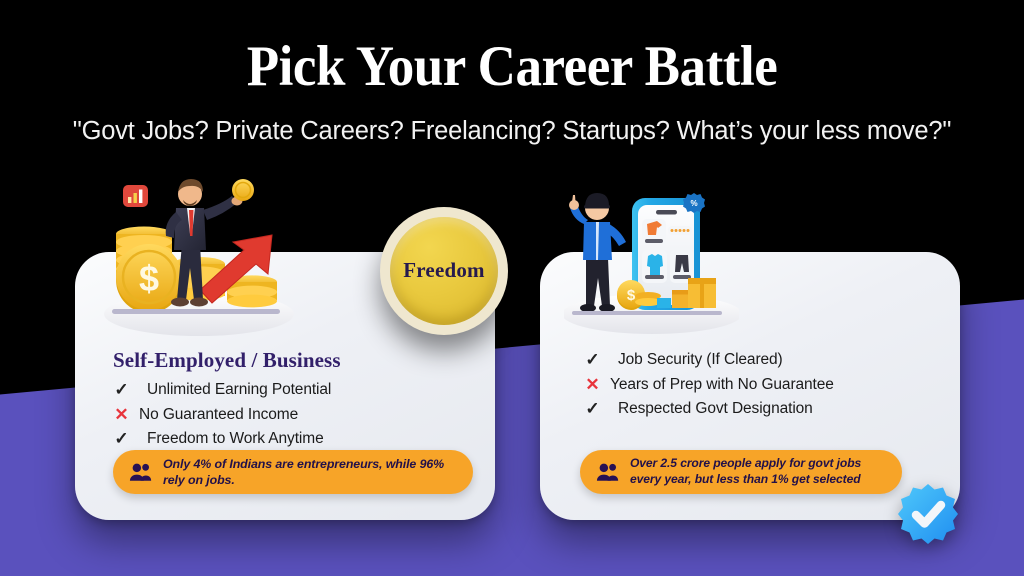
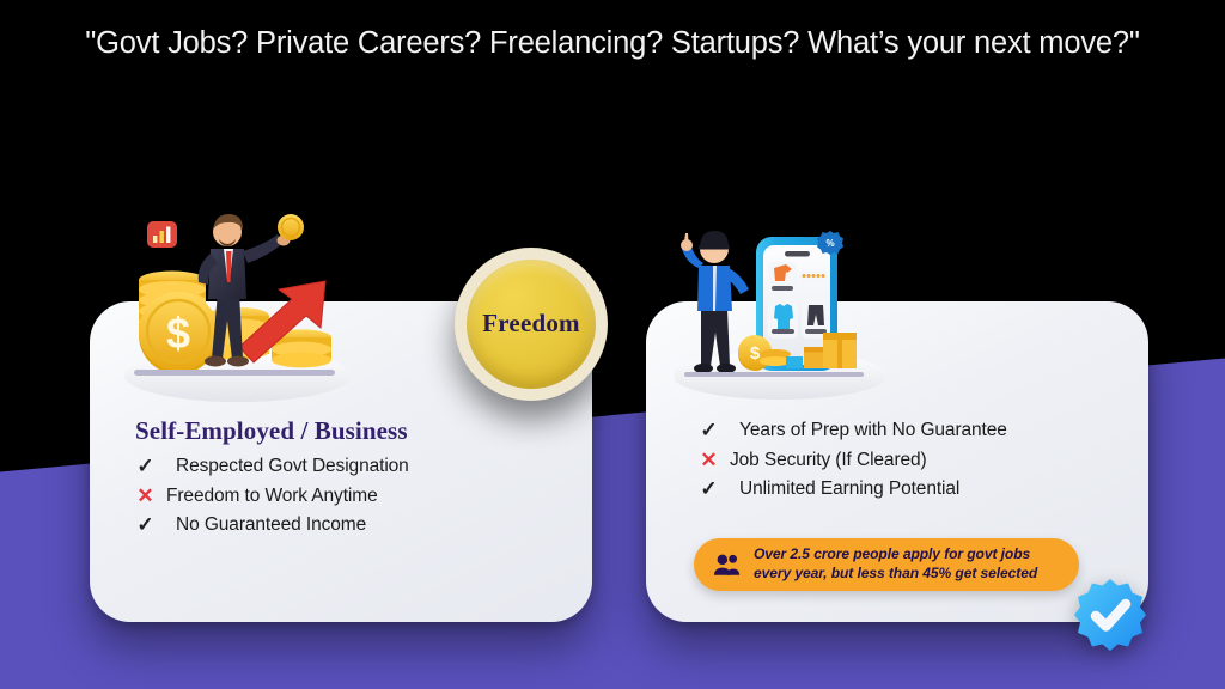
- Pick Your Career Battle
- "Govt Jobs? Private Careers? Freelancing? Startups? What’s your less move?"
+ "Govt Jobs? Private Careers? Freelancing? Startups? What’s your next move?"
  Self-Employed / Business
  ✓
- Unlimited Earning Potential
+ Respected Govt Designation
  ✕
- No Guaranteed Income
+ Freedom to Work Anytime
  ✓
- Freedom to Work Anytime
+ No Guaranteed Income
- Only 4% of Indians are entrepreneurs, while 96% rely on jobs.
  $
  Freedom
  ✓
- Job Security (If Cleared)
+ Years of Prep with No Guarantee
  ✕
- Years of Prep with No Guarantee
+ Job Security (If Cleared)
  ✓
- Respected Govt Designation
+ Unlimited Earning Potential
- Over 2.5 crore people apply for govt jobs every year, but less than 1% get selected
+ Over 2.5 crore people apply for govt jobs every year, but less than 45% get selected
  %
  $
